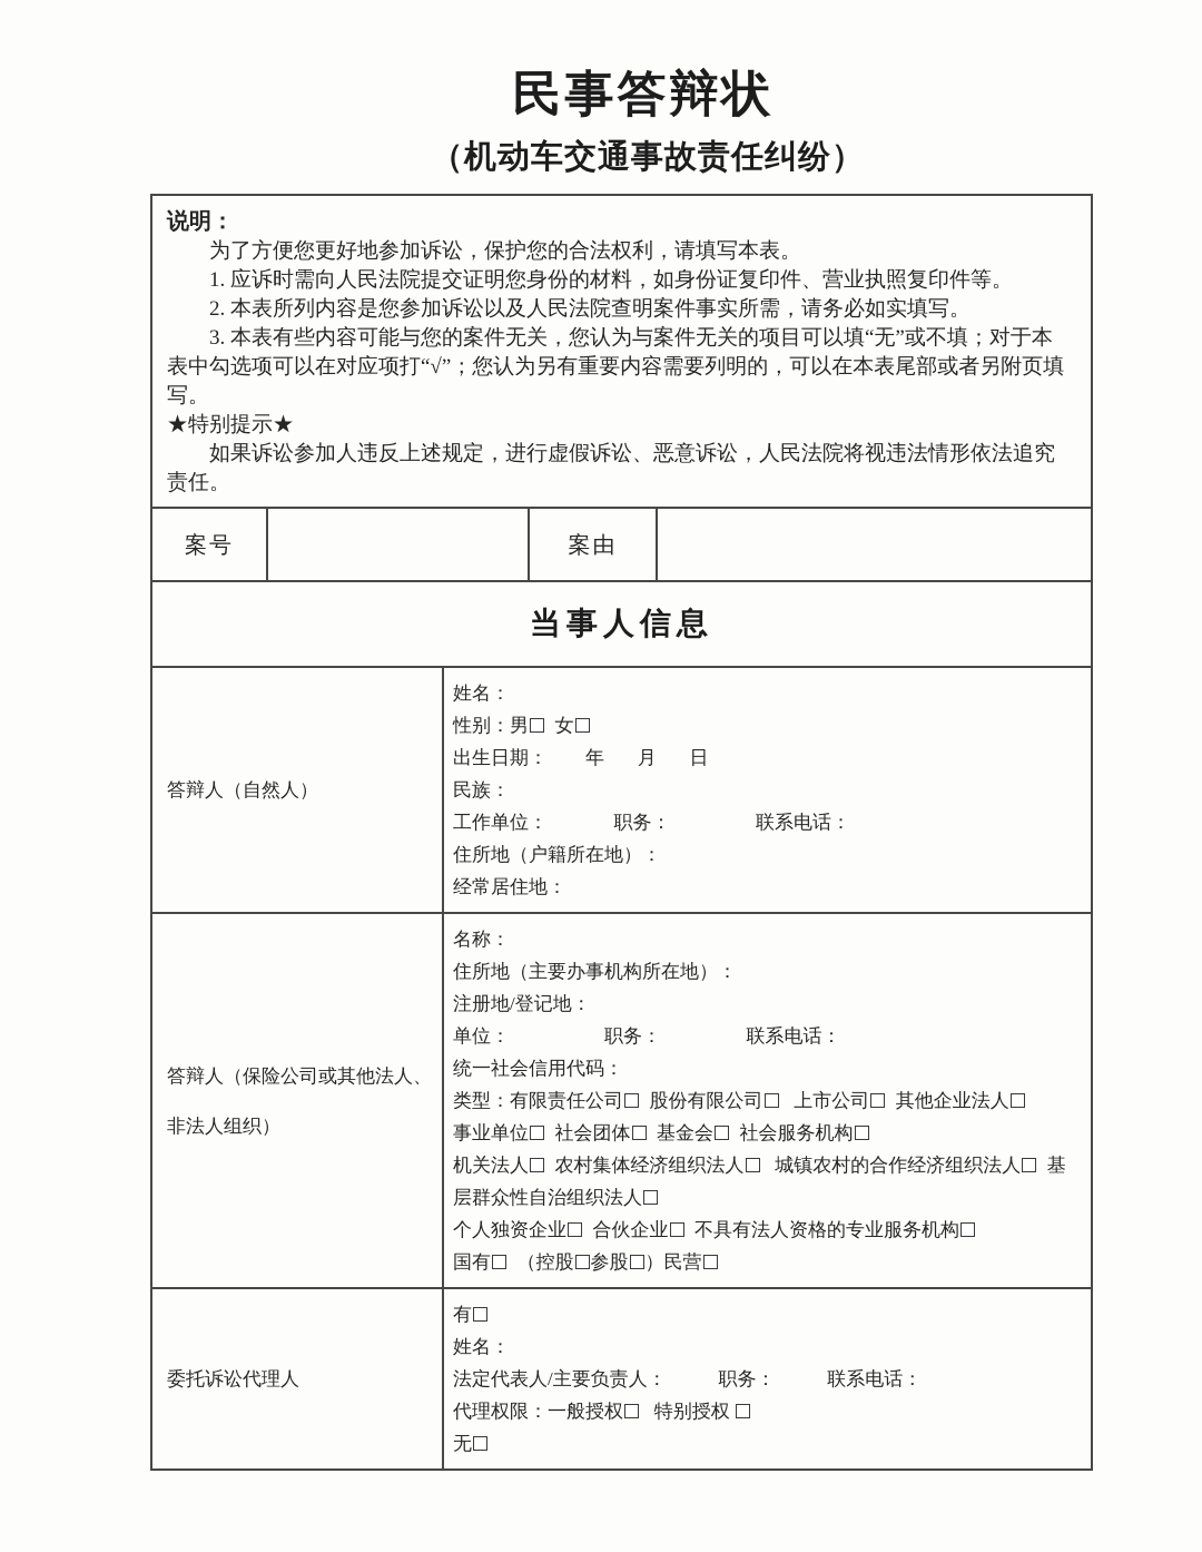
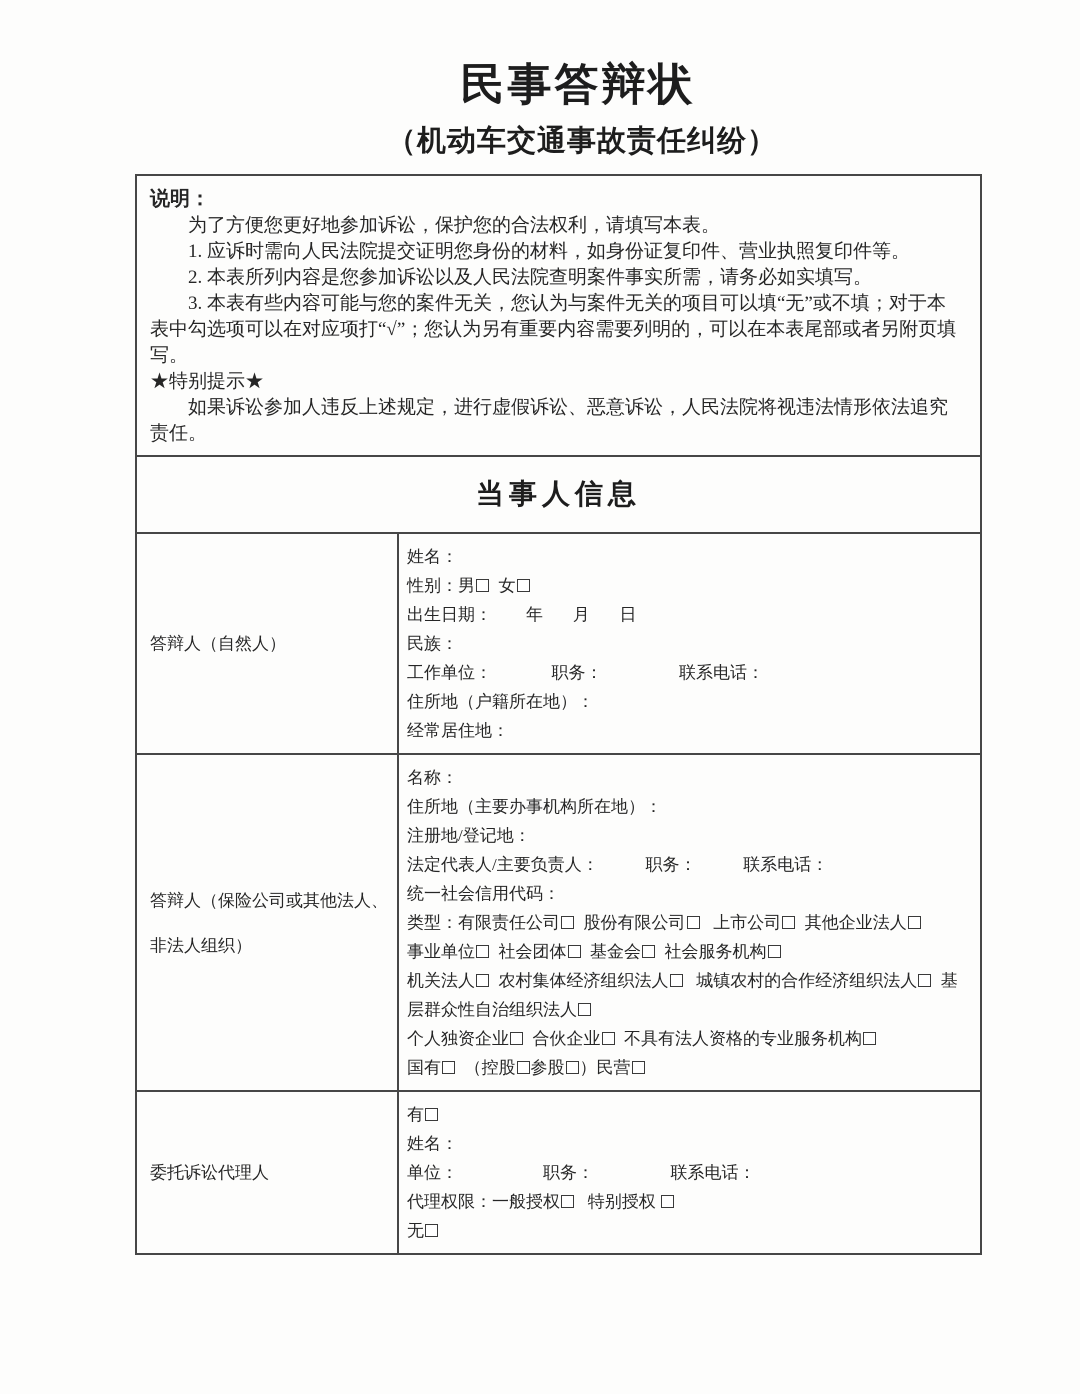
  民事答辩状
  （机动车交通事故责任纠纷）
  说明：
  为了方便您更好地参加诉讼，保护您的合法权利，请填写本表。
  1. 应诉时需向人民法院提交证明您身份的材料，如身份证复印件、营业执照复印件等。
  2. 本表所列内容是您参加诉讼以及人民法院查明案件事实所需，请务必如实填写。
  3. 本表有些内容可能与您的案件无关，您认为与案件无关的项目可以填“无”或不填；对于本表中勾选项可以在对应项打“√”；您认为另有重要内容需要列明的，可以在本表尾部或者另附页填写。
  ★特别提示★
  如果诉讼参加人违反上述规定，进行虚假诉讼、恶意诉讼，人民法院将视违法情形依法追究责任。
- 案号
- 案由
  当事人信息
  答辩人（自然人）
  姓名：
  性别：男 女
  出生日期： 年 月 日
  民族：
  工作单位： 职务： 联系电话：
  住所地（户籍所在地）：
  经常居住地：
  答辩人（保险公司或其他法人、非法人组织）
  名称：
  住所地（主要办事机构所在地）：
  注册地/登记地：
- 单位： 职务： 联系电话：
+ 法定代表人/主要负责人： 职务： 联系电话：
  统一社会信用代码：
  类型：有限责任公司 股份有限公司 上市公司 其他企业法人
  事业单位 社会团体 基金会 社会服务机构
  机关法人 农村集体经济组织法人 城镇农村的合作经济组织法人 基层群众性自治组织法人
  个人独资企业 合伙企业 不具有法人资格的专业服务机构
  国有 （控股 参股 ）民营
  委托诉讼代理人
  有
  姓名：
- 法定代表人/主要负责人： 职务： 联系电话：
+ 单位： 职务： 联系电话：
  代理权限：一般授权 特别授权
  无
